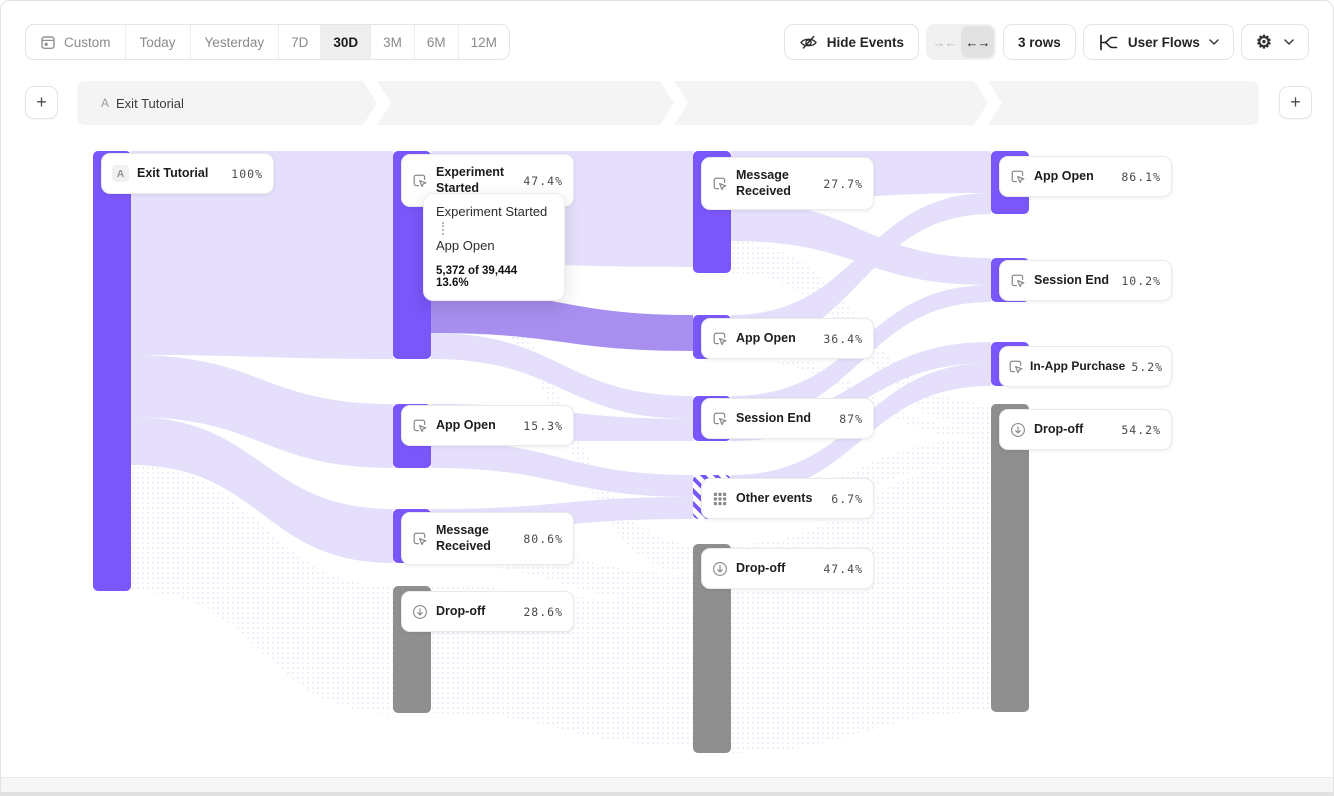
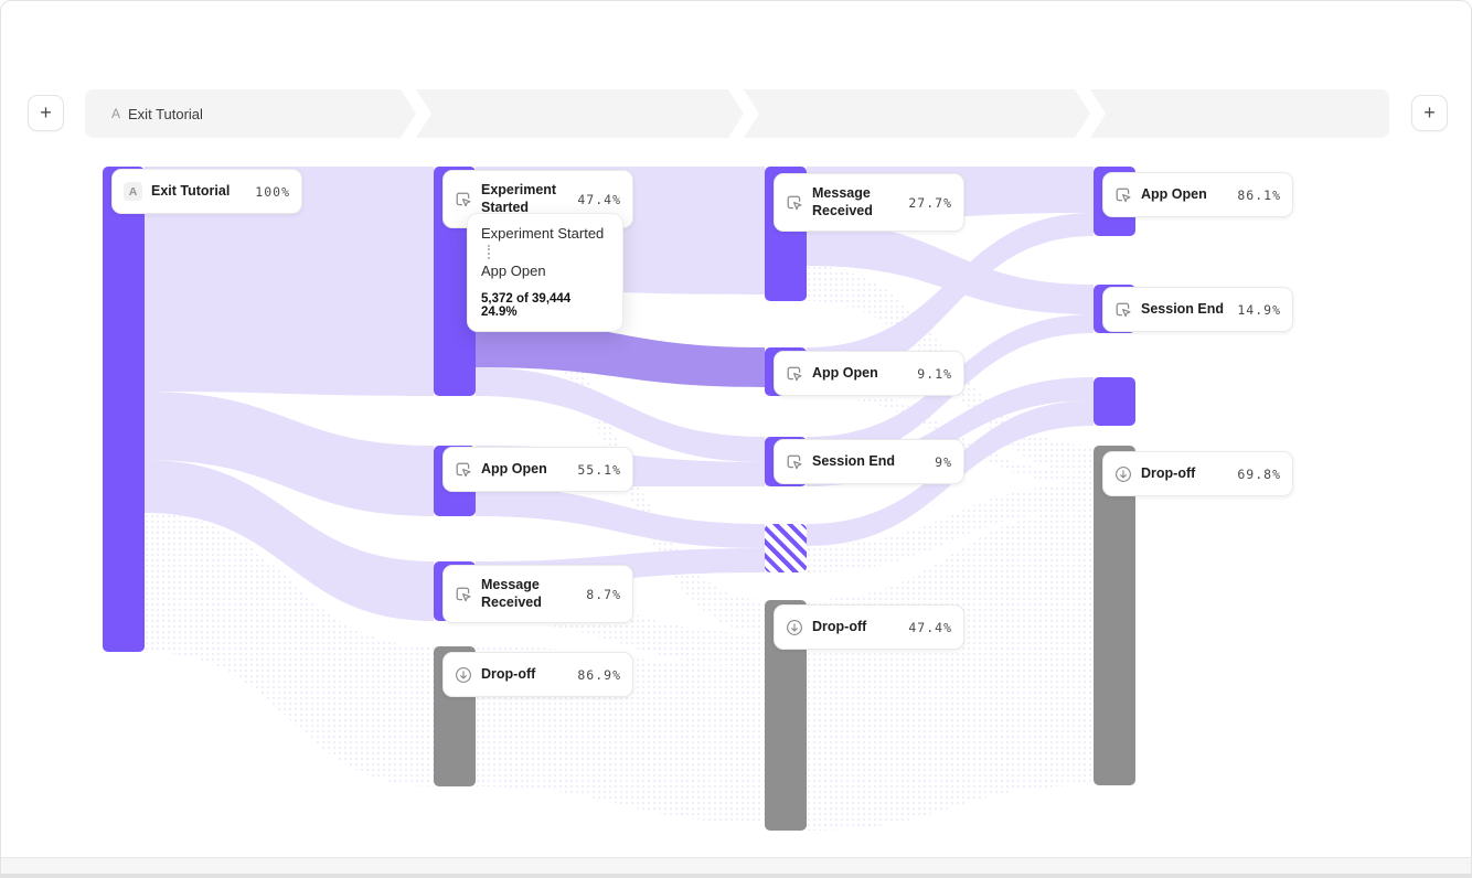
- Custom
- Today
- Yesterday
- 7D
- 30D
- 3M
- 6M
- 12M
- Hide Events
- →←
- ←→
- 3 rows
- User Flows
- ⚙
  +
  A
  Exit Tutorial
  +
  A
  Exit Tutorial
  100%
  Experiment Started
  47.4%
  App Open
- 15.3%
+ 55.1%
  Message Received
- 80.6%
+ 8.7%
  Drop-off
- 28.6%
+ 86.9%
  Message Received
  27.7%
  App Open
- 36.4%
+ 9.1%
  Session End
- 87%
+ 9%
- Other events
- 6.7%
  Drop-off
  47.4%
  App Open
  86.1%
  Session End
- 10.2%
+ 14.9%
- In-App Purchase
- 5.2%
  Drop-off
- 54.2%
+ 69.8%
  Experiment Started
  App Open
- 5,372 of 39,444 13.6%
+ 5,372 of 39,444 24.9%
